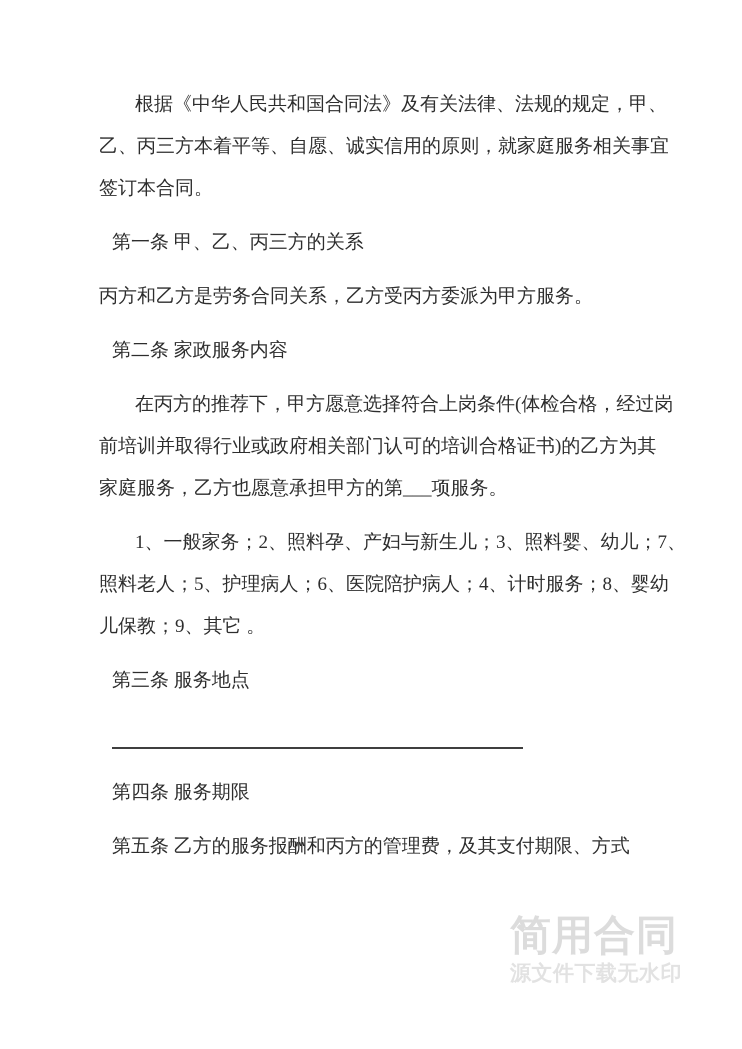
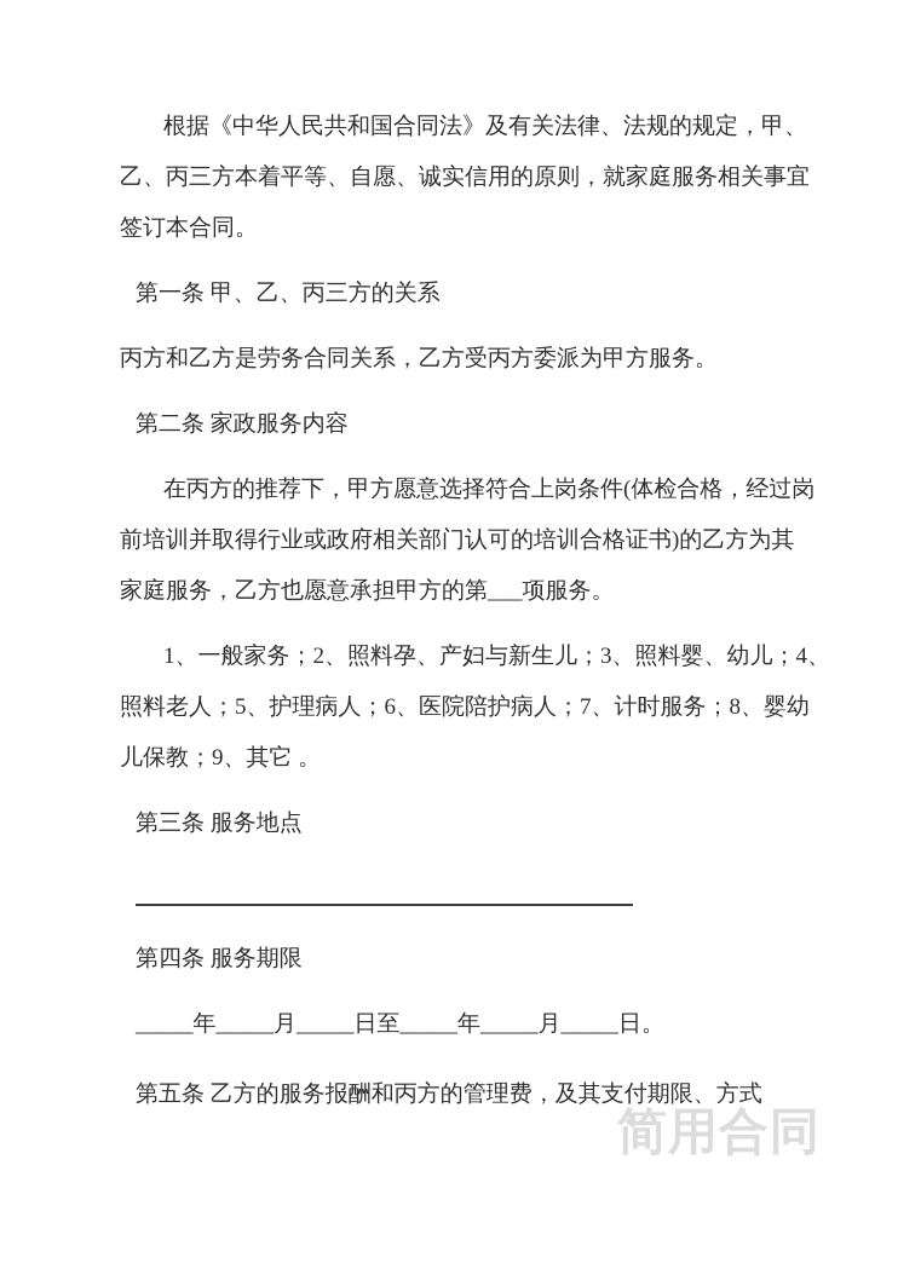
  根据《中华人民共和国合同法》及有关法律、法规的规定，甲、
  乙、丙三方本着平等、自愿、诚实信用的原则，就家庭服务相关事宜
  签订本合同。
  第一条 甲、乙、丙三方的关系
  丙方和乙方是劳务合同关系，乙方受丙方委派为甲方服务。
  第二条 家政服务内容
  在丙方的推荐下，甲方愿意选择符合上岗条件(体检合格，经过岗
  前培训并取得行业或政府相关部门认可的培训合格证书)的乙方为其
  家庭服务，乙方也愿意承担甲方的第___项服务。
- 1、一般家务；2、照料孕、产妇与新生儿；3、照料婴、幼儿；7、
+ 1、一般家务；2、照料孕、产妇与新生儿；3、照料婴、幼儿；4、
- 照料老人；5、护理病人；6、医院陪护病人；4、计时服务；8、婴幼
+ 照料老人；5、护理病人；6、医院陪护病人；7、计时服务；8、婴幼
  儿保教；9、其它 。
  第三条 服务地点
  第四条 服务期限
+ _____年_____月_____日至_____年_____月_____日。
  第五条 乙方的服务报酬和丙方的管理费，及其支付期限、方式
  简用合同
- 源文件下载无水印
